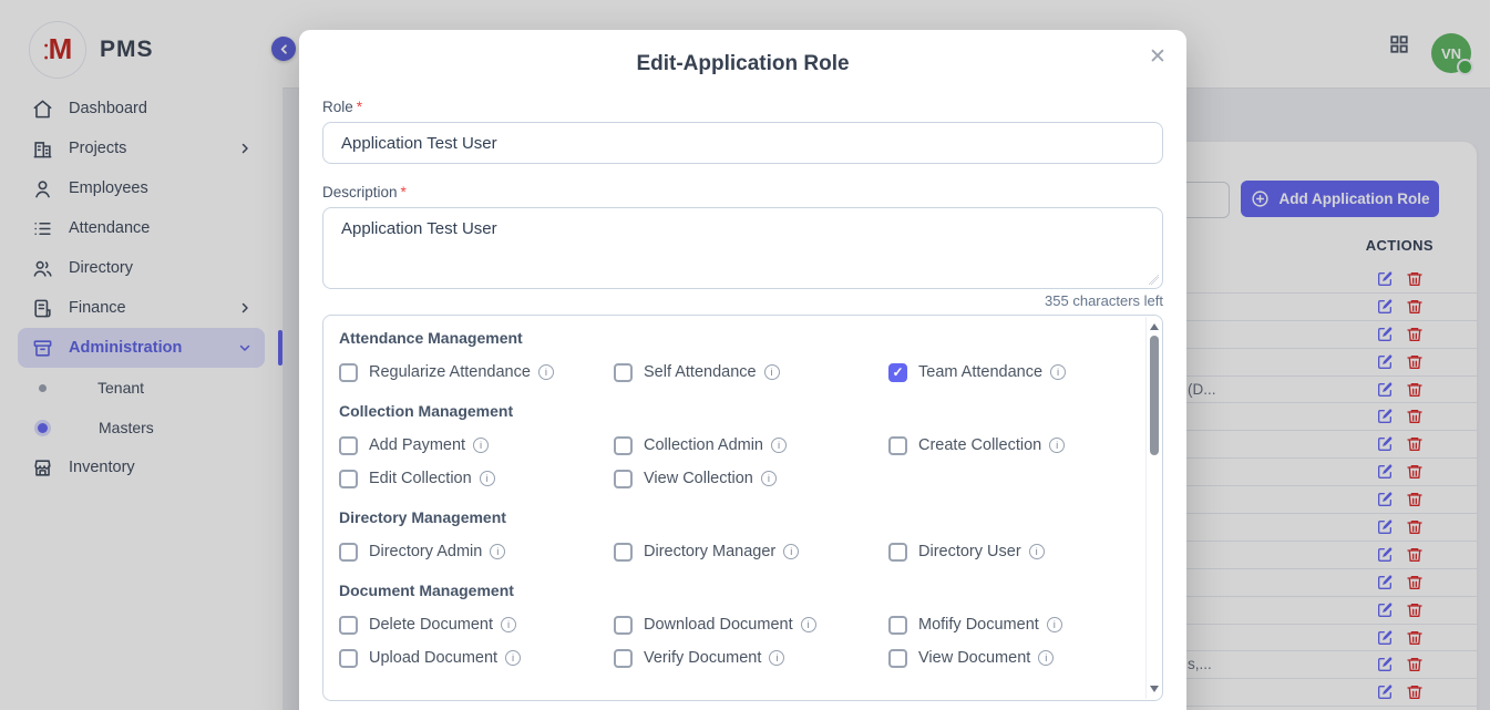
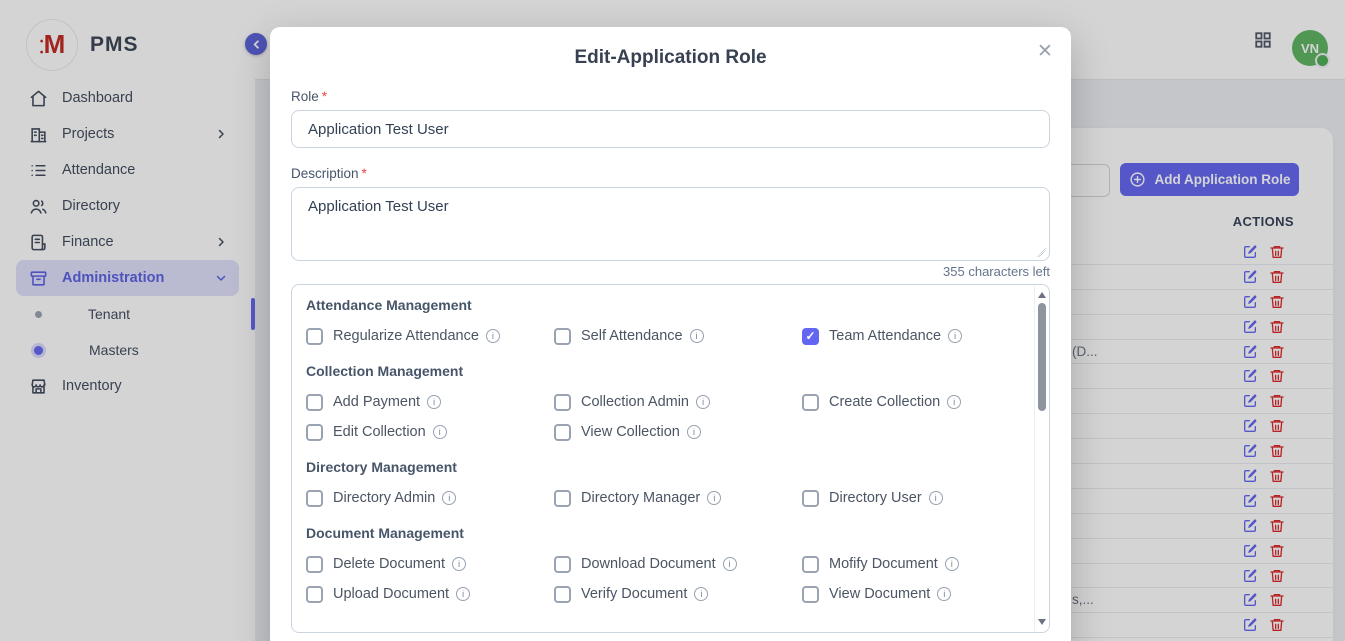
  M
  PMS
  Dashboard
  Projects
- Employees
  Attendance
  Directory
  Finance
  Administration
  Tenant
  Masters
  Inventory
  VN
  Add Application Role
  ACTIONS
  (D...
  s,...
  ✕
  Edit-Application Role
  Role *
  Application Test User
  Description *
  Application Test User
  355 characters left
  Attendance Management
  Regularize Attendance
  i
  Self Attendance
  i
  Team Attendance
  i
  Collection Management
  Add Payment
  i
  Collection Admin
  i
  Create Collection
  i
  Edit Collection
  i
  View Collection
  i
  Directory Management
  Directory Admin
  i
  Directory Manager
  i
  Directory User
  i
  Document Management
  Delete Document
  i
  Download Document
  i
  Mofify Document
  i
  Upload Document
  i
  Verify Document
  i
  View Document
  i
